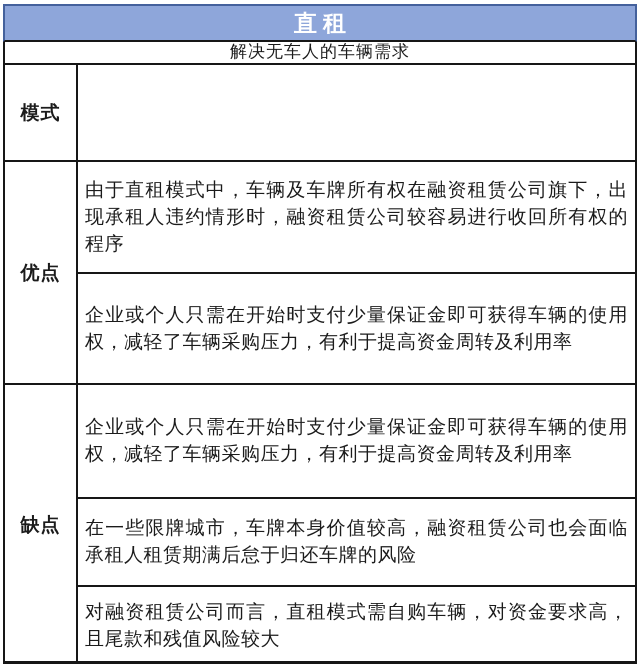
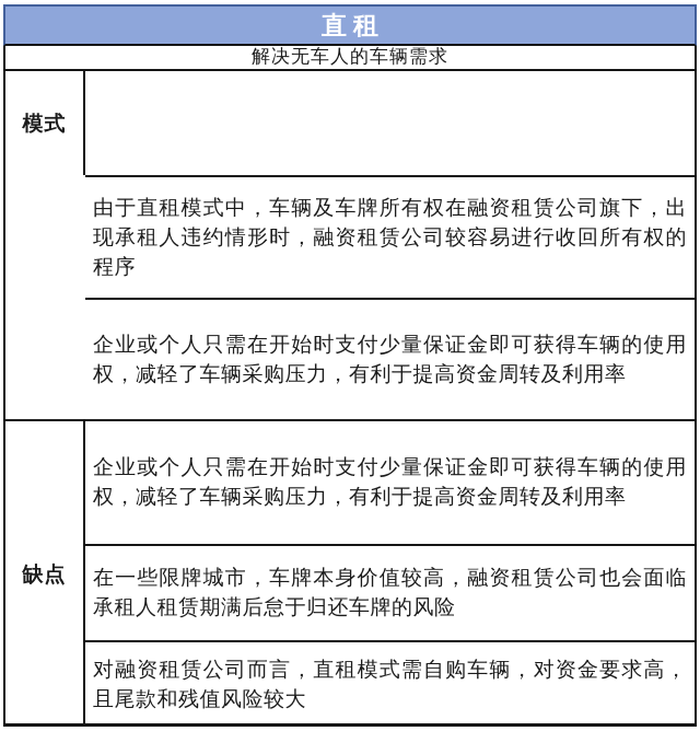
  直租
  解决无车人的车辆需求
  模式
- 优点
  由于直租模式中，车辆及车牌所有权在融资租赁公司旗下，出现承租人违约情形时，融资租赁公司较容易进行收回所有权的程序
  企业或个人只需在开始时支付少量保证金即可获得车辆的使用权，减轻了车辆采购压力，有利于提高资金周转及利用率
  缺点
  企业或个人只需在开始时支付少量保证金即可获得车辆的使用权，减轻了车辆采购压力，有利于提高资金周转及利用率
  在一些限牌城市，车牌本身价值较高，融资租赁公司也会面临承租人租赁期满后怠于归还车牌的风险
  对融资租赁公司而言，直租模式需自购车辆，对资金要求高，且尾款和残值风险较大
